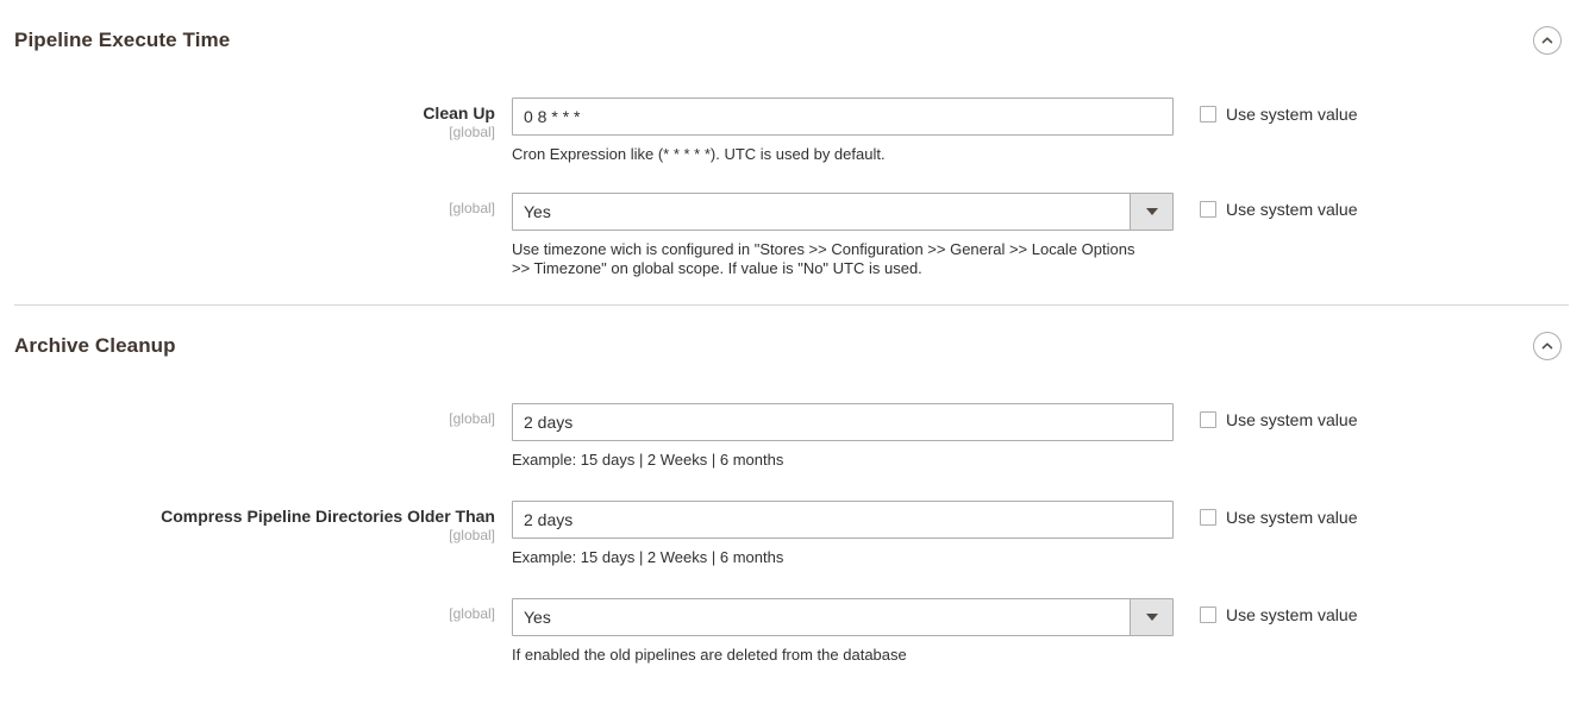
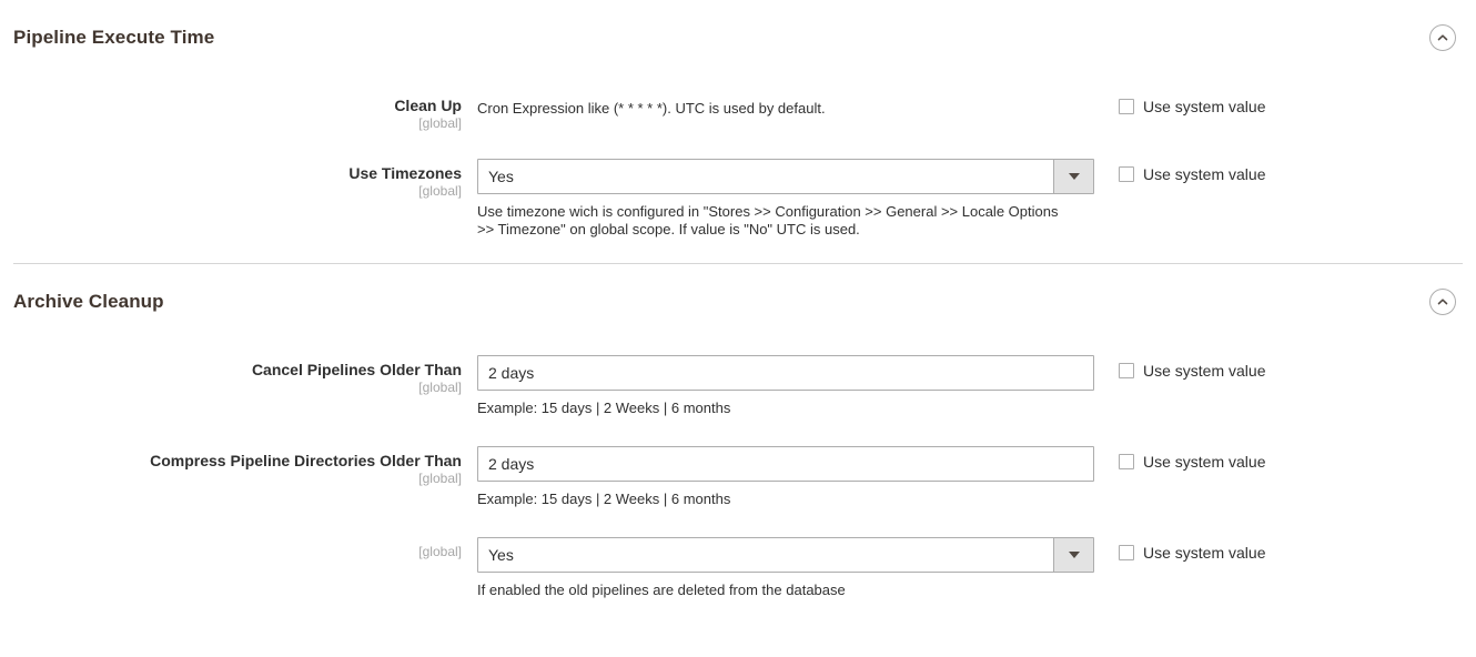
  Pipeline Execute Time
  Clean Up
  [global]
- 0 8 * * *
  Cron Expression like (* * * * *). UTC is used by default.
  Use system value
+ Use Timezones
  [global]
  Yes
  Use timezone wich is configured in "Stores >> Configuration >> General >> Locale Options >> Timezone" on global scope. If value is "No" UTC is used.
  Use system value
  Archive Cleanup
+ Cancel Pipelines Older Than
  [global]
  2 days
  Example: 15 days | 2 Weeks | 6 months
  Use system value
  Compress Pipeline Directories Older Than
  [global]
  2 days
  Example: 15 days | 2 Weeks | 6 months
  Use system value
  [global]
  Yes
  If enabled the old pipelines are deleted from the database
  Use system value
